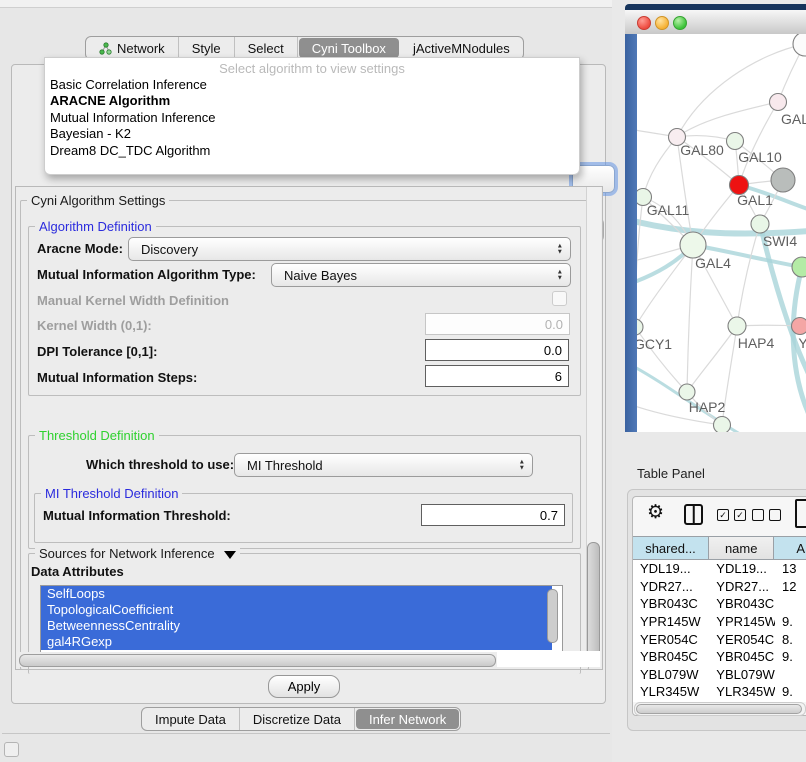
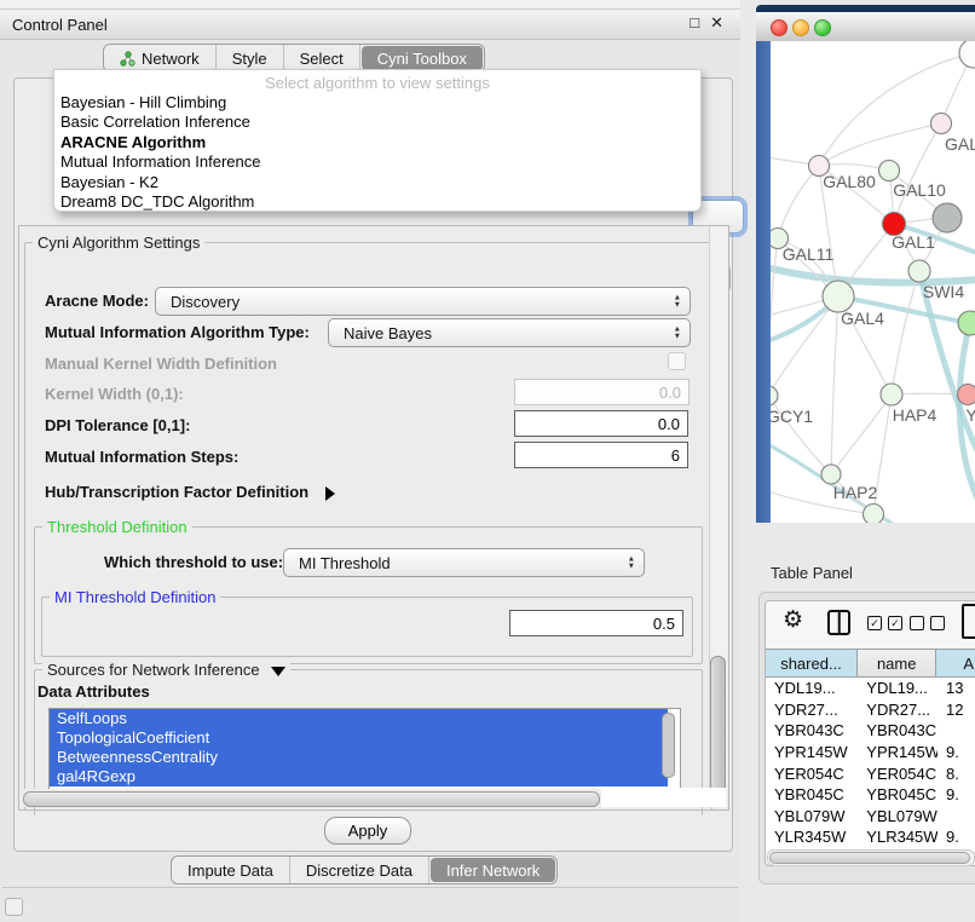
+ Control Panel
+ □
+ ✕
  Network
  Style
  Select
  Cyni Toolbox
- jActiveMNodules
  Select algorithm to view settings
+ Bayesian - Hill Climbing
  Basic Correlation Inference
  ARACNE Algorithm
  Mutual Information Inference
  Bayesian - K2
  Dream8 DC_TDC Algorithm
  Cyni Algorithm Settings
- Algorithm Definition
  Aracne Mode:
  Discovery
  Mutual Information Algorithm Type:
  Naive Bayes
  Manual Kernel Width Definition
  Kernel Width (0,1):
  0.0
  DPI Tolerance [0,1]:
  0.0
  Mutual Information Steps:
  6
+ Hub/Transcription Factor Definition
  Threshold Definition
  Which threshold to use:
  MI Threshold
  MI Threshold Definition
- Mutual Information Threshold:
- 0.7
+ 0.5
  Sources for Network Inference
  Data Attributes
  SelfLoops
  TopologicalCoefficient
  BetweennessCentrality
  gal4RGexp
  Apply
  Impute Data
  Discretize Data
  Infer Network
  GAL
  GAL80
  GAL10
  GAL1
  GAL11
  SWI4
  GAL4
  HAP4
  Y
  GCY1
  HAP2
  Table Panel
  ⚙
  ✓
  ✓
  shared...
  name
  A
  YDL19...
  YDL19...
  13
  YDR27...
  YDR27...
  12
  YBR043C
  YBR043C
  YPR145W
  YPR145W
  9.
  YER054C
  YER054C
  8.
  YBR045C
  YBR045C
  9.
  YBL079W
  YBL079W
  YLR345W
  YLR345W
  9.
